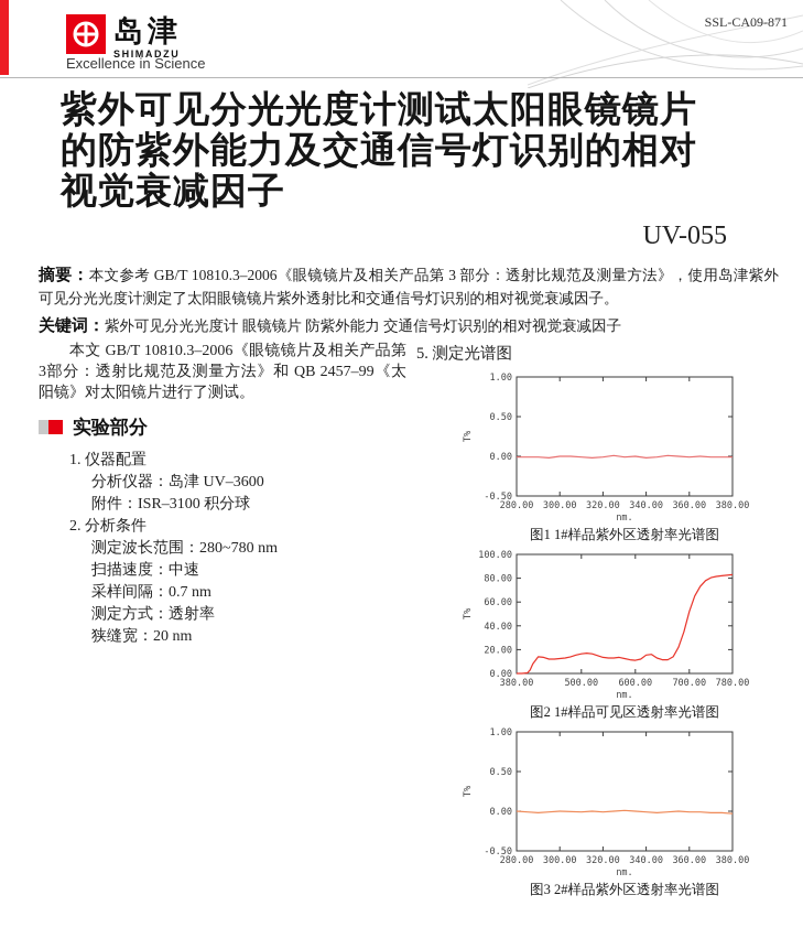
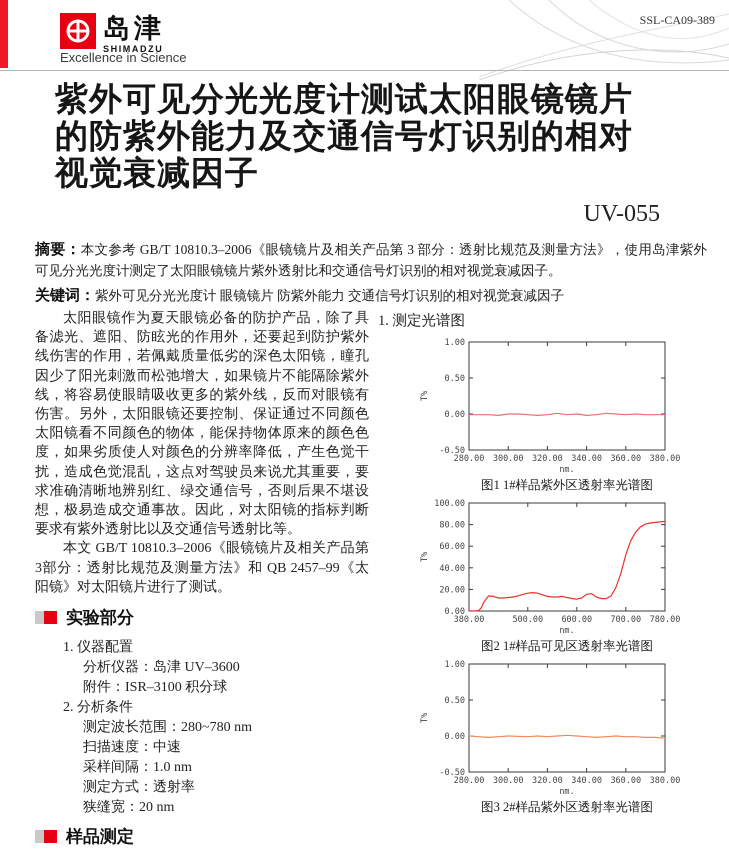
  岛津
  SHIMADZU
  Excellence in Science
- SSL-CA09-871
+ SSL-CA09-389
  紫外可见分光光度计测试太阳眼镜镜片
  的防紫外能力及交通信号灯识别的相对
  视觉衰减因子
  UV-055
  摘要：本文参考 GB/T 10810.3–2006《眼镜镜片及相关产品第 3 部分：透射比规范及测量方法》，使用岛津紫外可见分光光度计测定了太阳眼镜镜片紫外透射比和交通信号灯识别的相对视觉衰减因子。
  关键词：紫外可见分光光度计 眼镜镜片 防紫外能力 交通信号灯识别的相对视觉衰减因子
+ 太阳眼镜作为夏天眼镜必备的防护产品，除了具备滤光、遮阳、防眩光的作用外，还要起到防护紫外线伤害的作用，若佩戴质量低劣的深色太阳镜，瞳孔因少了阳光刺激而松弛增大，如果镜片不能隔除紫外线，将容易使眼睛吸收更多的紫外线，反而对眼镜有伤害。另外，太阳眼镜还要控制、保证通过不同颜色太阳镜看不同颜色的物体，能保持物体原来的颜色色度，如果劣质使人对颜色的分辨率降低，产生色觉干扰，造成色觉混乱，这点对驾驶员来说尤其重要，要求准确清晰地辨别红、绿交通信号，否则后果不堪设想，极易造成交通事故。因此，对太阳镜的指标判断要求有紫外透射比以及交通信号透射比等。
  本文 GB/T 10810.3–2006《眼镜镜片及相关产品第3部分：透射比规范及测量方法》和 QB 2457–99《太阳镜》对太阳镜片进行了测试。
  实验部分
  1. 仪器配置
  分析仪器：岛津 UV–3600
  附件：ISR–3100 积分球
  2. 分析条件
  测定波长范围：280~780 nm
  扫描速度：中速
- 采样间隔：0.7 nm
+ 采样间隔：1.0 nm
  测定方式：透射率
  狭缝宽：20 nm
+ 样品测定
- 5. 测定光谱图
+ 1. 测定光谱图
  280.00
  300.00
  320.00
  340.00
  360.00
  380.00
  1.00
  0.50
  0.00
  -0.50
  nm.
  图1 1#样品紫外区透射率光谱图
  380.00
  500.00
  600.00
  700.00
  780.00
  100.00
  80.00
  60.00
  40.00
  20.00
  0.00
  nm.
  图2 1#样品可见区透射率光谱图
  280.00
  300.00
  320.00
  340.00
  360.00
  380.00
  1.00
  0.50
  0.00
  -0.50
  nm.
  图3 2#样品紫外区透射率光谱图
